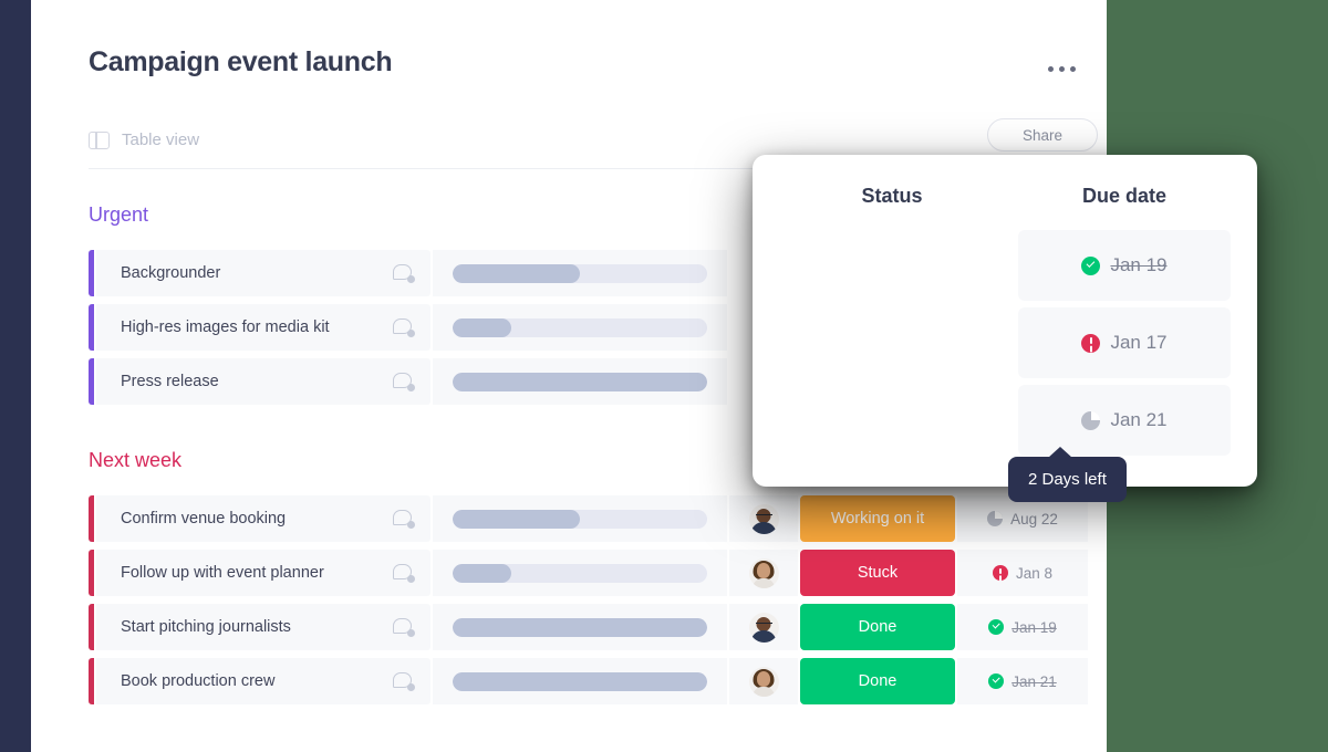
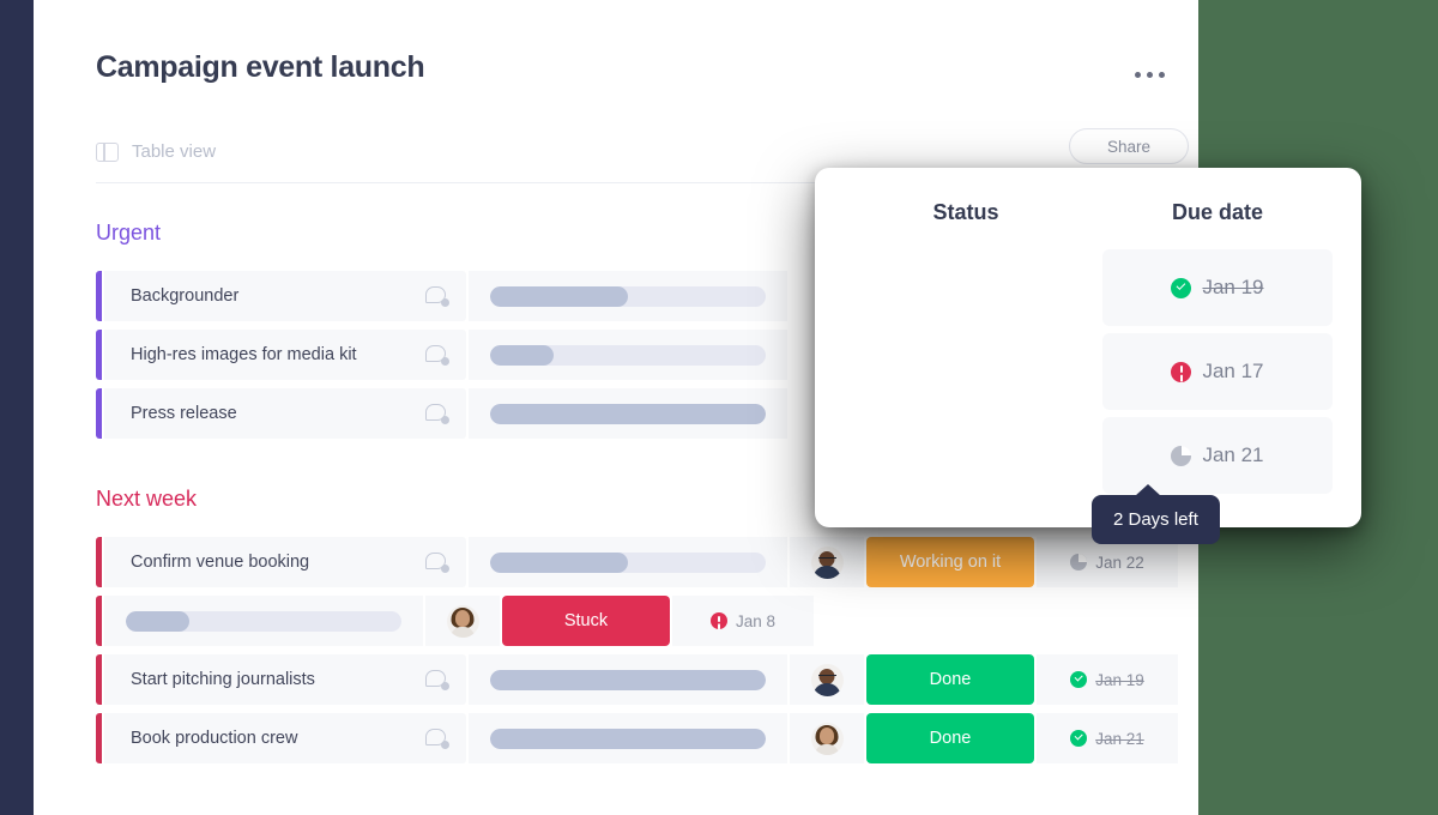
  Campaign event launch
  Table view
  Share
  Urgent
  Backgrounder
  High-res images for media kit
  Press release
  Next week
  Confirm venue booking
  Working on it
- Aug 22
+ Jan 22
- Follow up with event planner
  Stuck
  Jan 8
  Start pitching journalists
  Done
  Jan 19
  Book production crew
  Done
  Jan 21
  Status
  Due date
  Jan 19
  Jan 17
  Jan 21
  2 Days left
